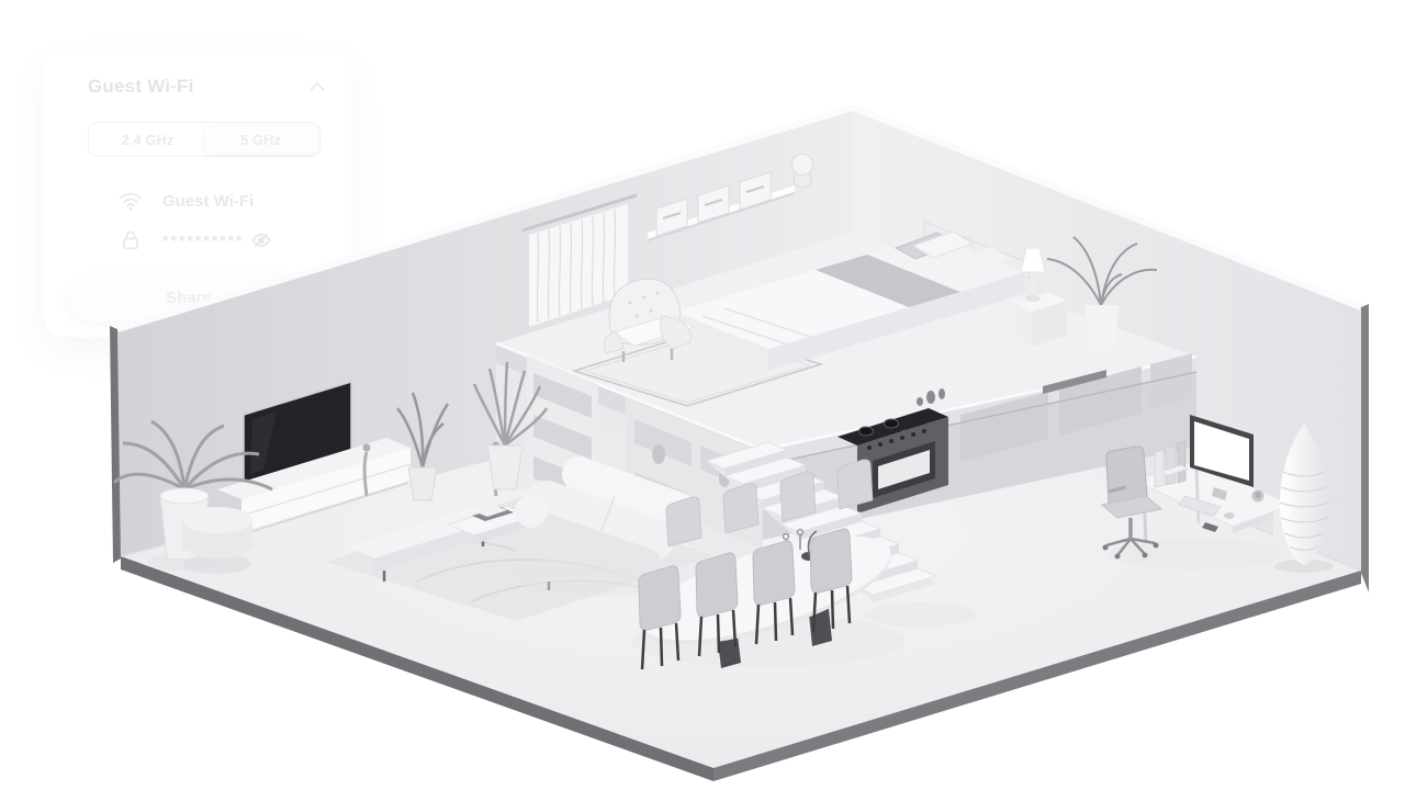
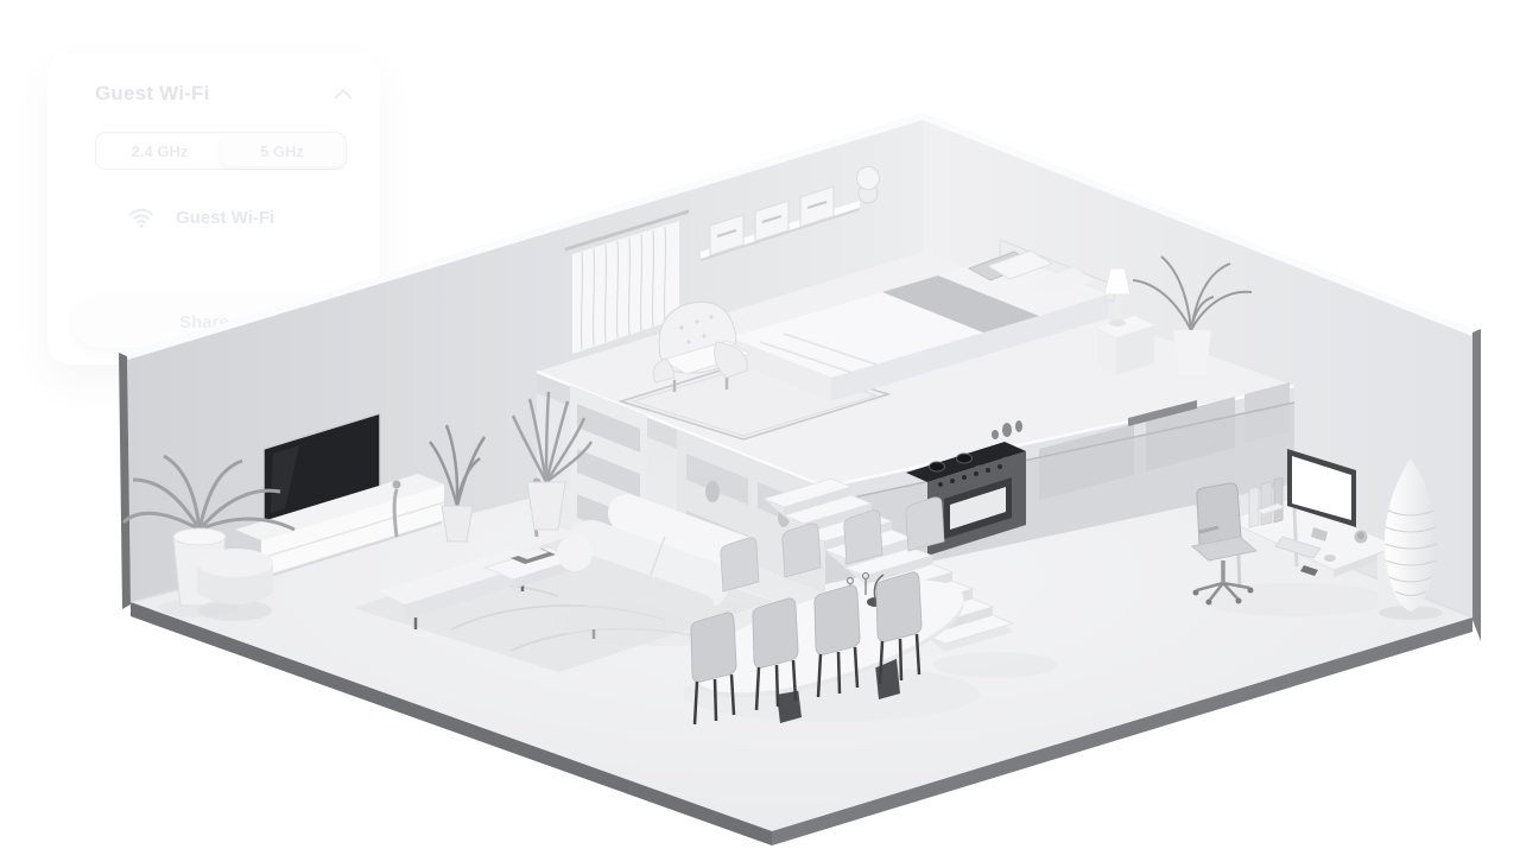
  Guest Wi-Fi
  Guest Wi-Fi
- **********
  Share
